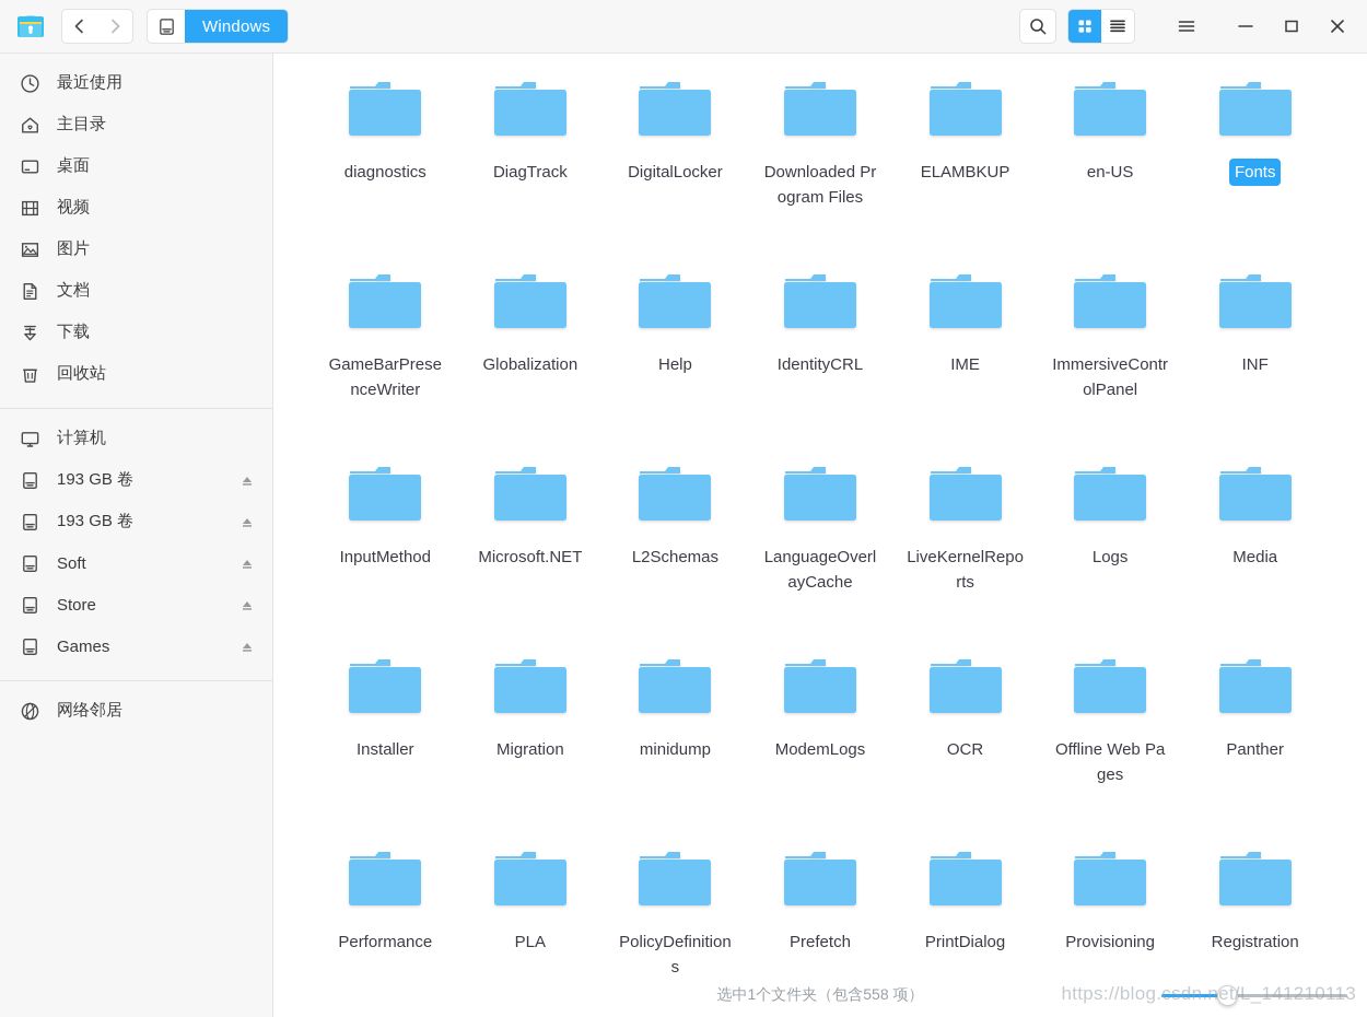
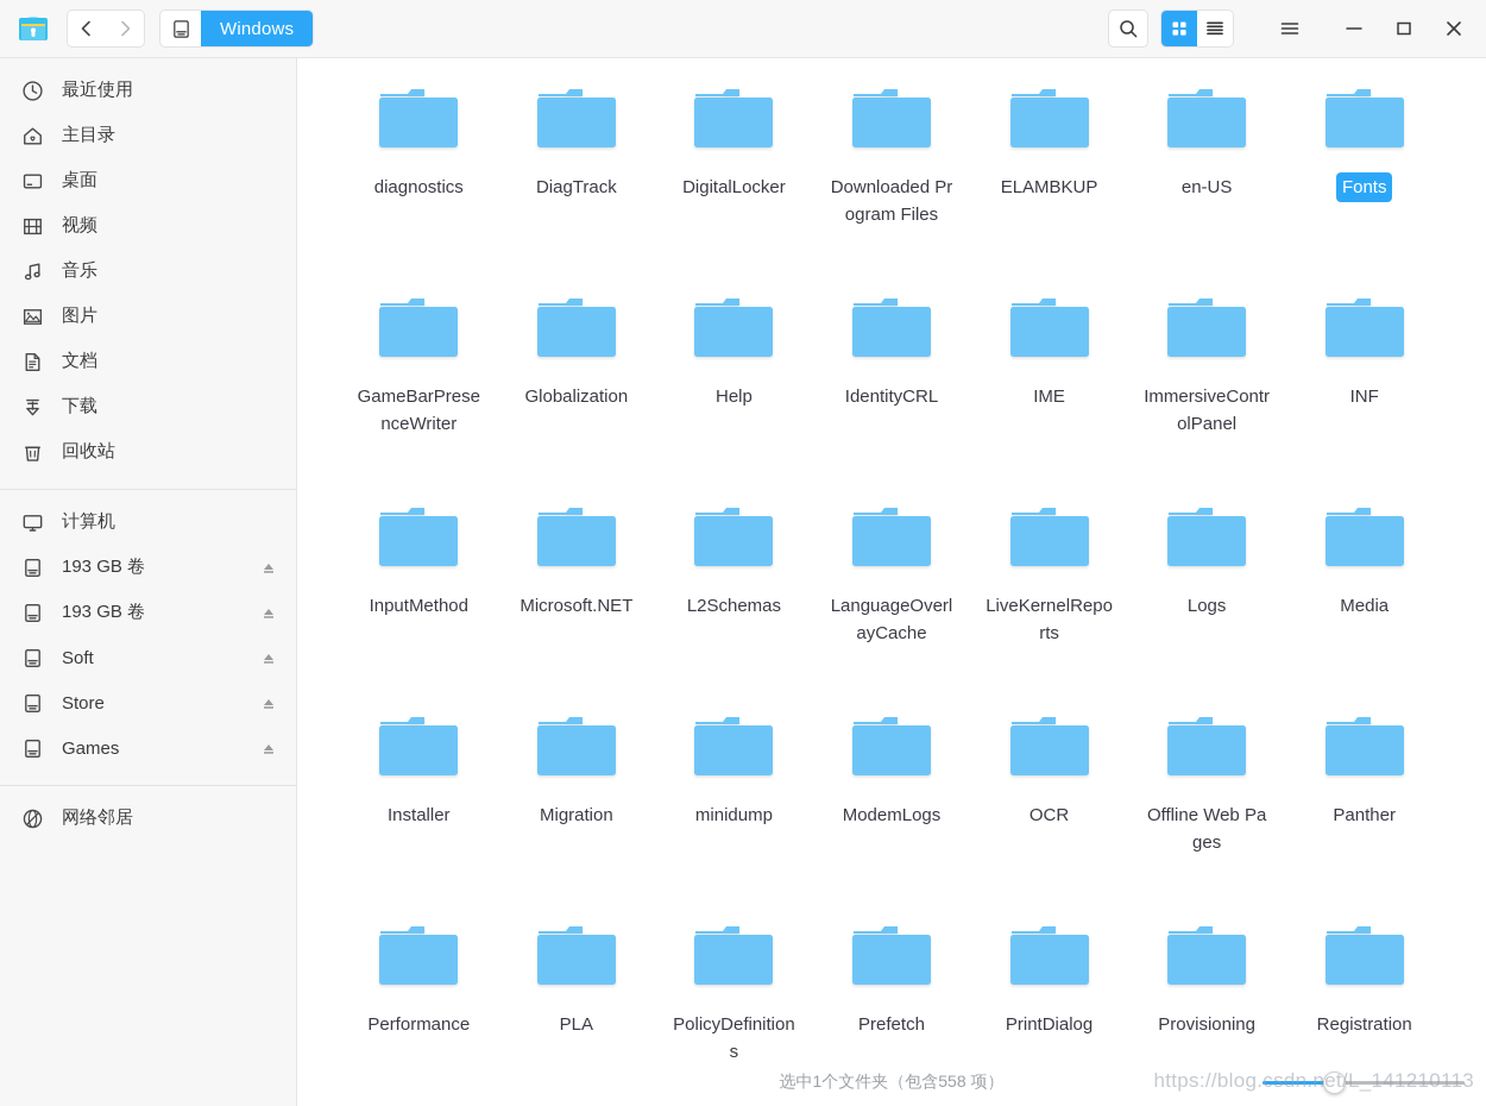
  Windows
  最近使用
  主目录
  桌面
  视频
+ 音乐
  图片
  文档
  下载
  回收站
  计算机
  193 GB 卷
  193 GB 卷
  Soft
  Store
  Games
  网络邻居
  diagnostics
  DiagTrack
  DigitalLocker
  Downloaded Program Files
  ELAMBKUP
  en-US
  Fonts
  GameBarPresenceWriter
  Globalization
  Help
  IdentityCRL
  IME
  ImmersiveControlPanel
  INF
  InputMethod
  Microsoft.NET
  L2Schemas
  LanguageOverlayCache
  LiveKernelReports
  Logs
  Media
  Installer
  Migration
  minidump
  ModemLogs
  OCR
  Offline Web Pages
  Panther
  Performance
  PLA
  PolicyDefinitions
  Prefetch
  PrintDialog
  Provisioning
  Registration
  选中1个文件夹（包含558 项）
  https://blog.csdn.net/L_141210113
